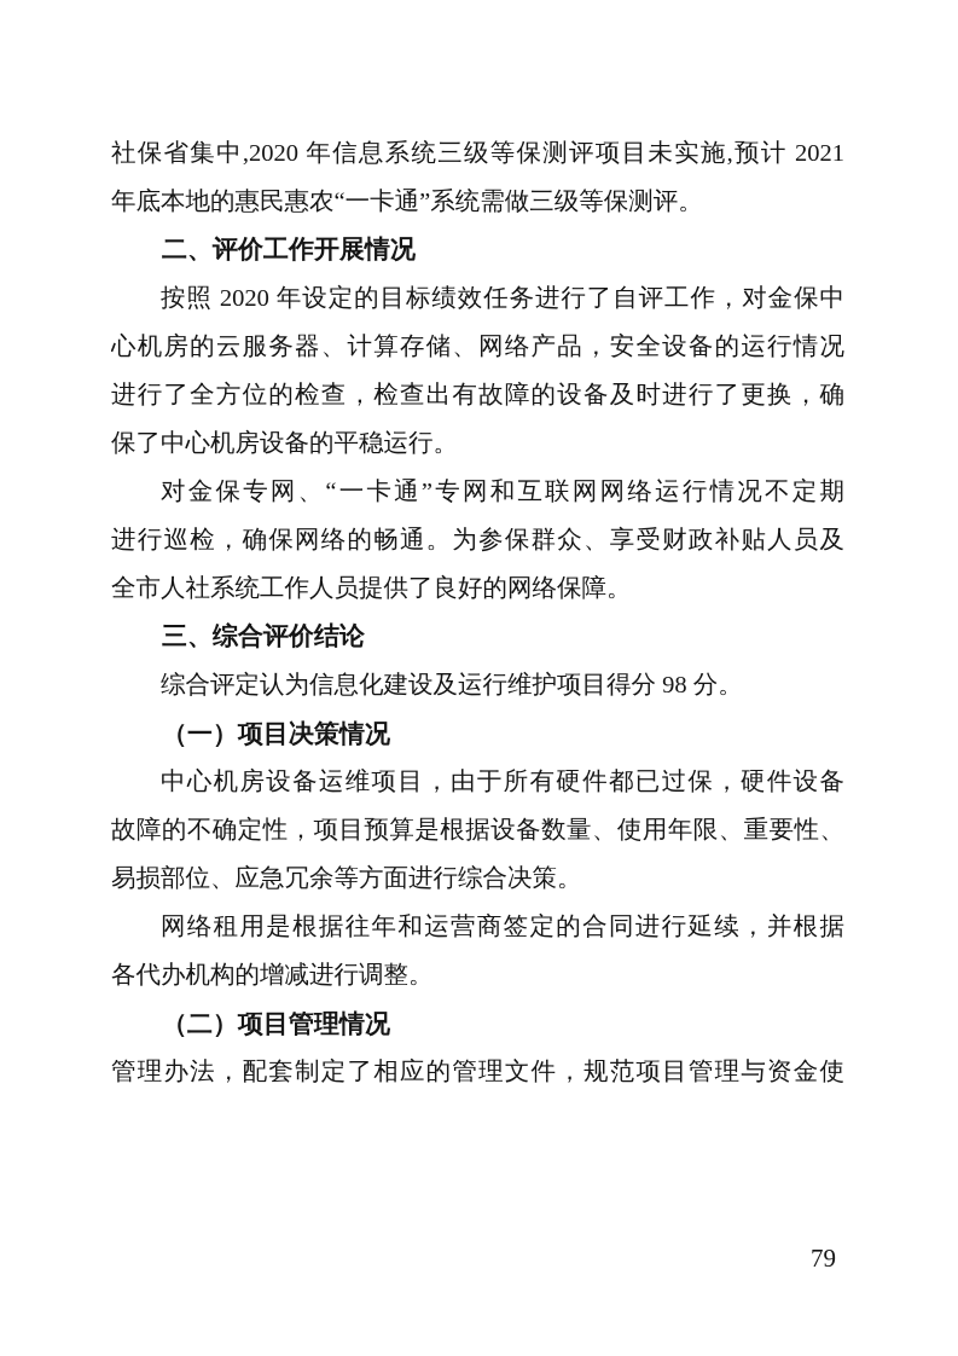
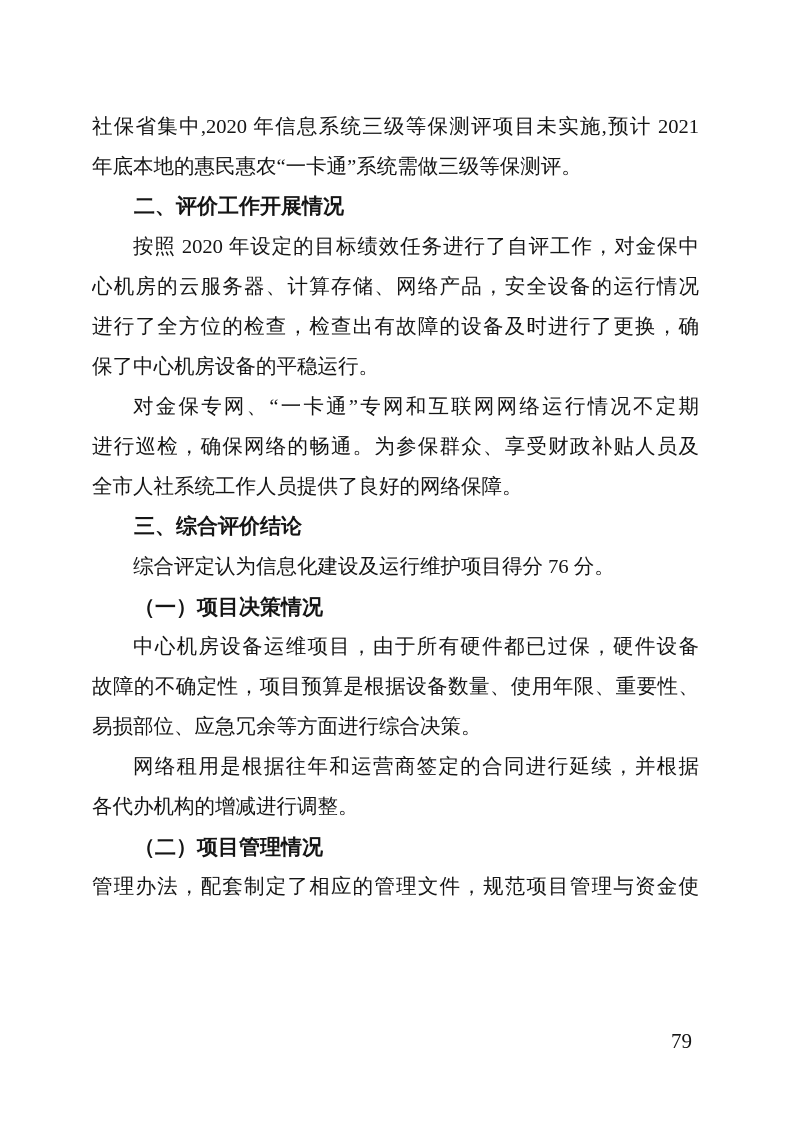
  社保省集中,2020 年信息系统三级等保测评项目未实施,预计 2021
  年底本地的惠民惠农“一卡通”系统需做三级等保测评。
  二、评价工作开展情况
  按照 2020 年设定的目标绩效任务进行了自评工作，对金保中
  心机房的云服务器、计算存储、网络产品，安全设备的运行情况
  进行了全方位的检查，检查出有故障的设备及时进行了更换，确
  保了中心机房设备的平稳运行。
  对金保专网、“一卡通”专网和互联网网络运行情况不定期
  进行巡检，确保网络的畅通。为参保群众、享受财政补贴人员及
  全市人社系统工作人员提供了良好的网络保障。
  三、综合评价结论
- 综合评定认为信息化建设及运行维护项目得分 98 分。
+ 综合评定认为信息化建设及运行维护项目得分 76 分。
  （一）项目决策情况
  中心机房设备运维项目，由于所有硬件都已过保，硬件设备
  故障的不确定性，项目预算是根据设备数量、使用年限、重要性、
  易损部位、应急冗余等方面进行综合决策。
  网络租用是根据往年和运营商签定的合同进行延续，并根据
  各代办机构的增减进行调整。
  （二）项目管理情况
  管理办法，配套制定了相应的管理文件，规范项目管理与资金使
  79
